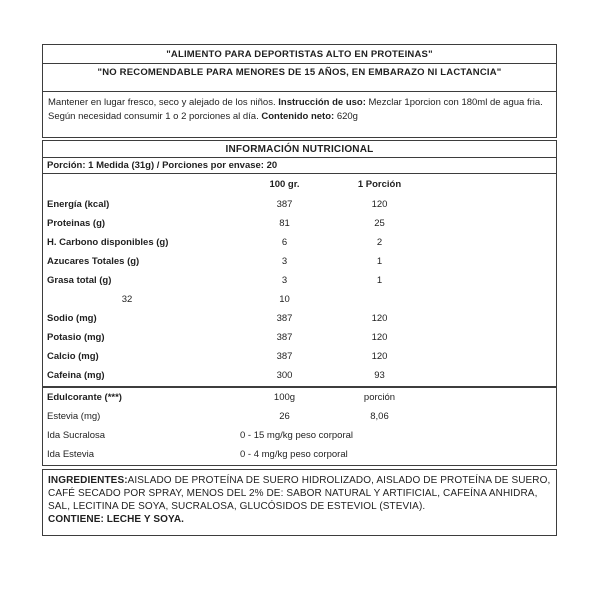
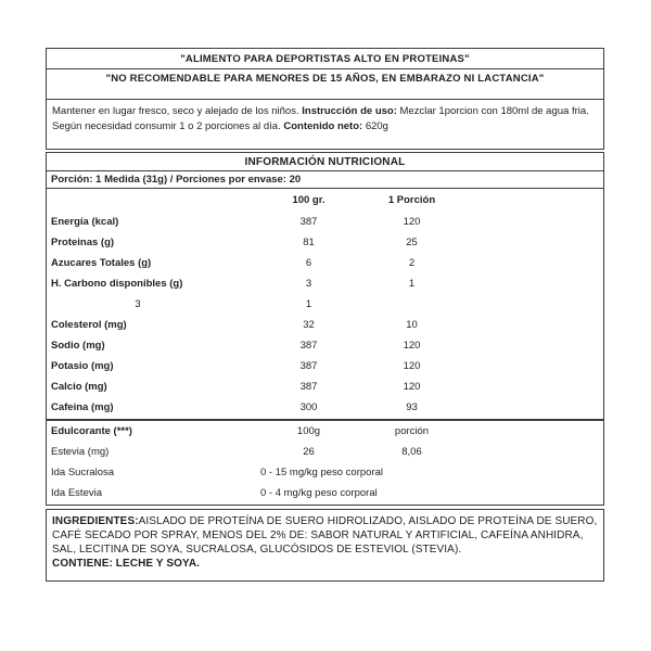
  "ALIMENTO PARA DEPORTISTAS ALTO EN PROTEINAS"
  "NO RECOMENDABLE PARA MENORES DE 15 AÑOS, EN EMBARAZO NI LACTANCIA"
  Mantener en lugar fresco, seco y alejado de los niños. Instrucción de uso: Mezclar 1porcion con 180ml de agua fria. Según necesidad consumir 1 o 2 porciones al día. Contenido neto: 620g
  INFORMACIÓN NUTRICIONAL
  Porción: 1 Medida (31g) / Porciones por envase: 20
  100 gr.
  1 Porción
  Energía (kcal)
  387
  120
  Proteinas (g)
  81
  25
- H. Carbono disponibles (g)
+ Azucares Totales (g)
  6
  2
- Azucares Totales (g)
+ H. Carbono disponibles (g)
  3
  1
- Grasa total (g)
  3
  1
+ Colesterol (mg)
  32
  10
  Sodio (mg)
  387
  120
  Potasio (mg)
  387
  120
  Calcio (mg)
  387
  120
  Cafeina (mg)
  300
  93
  Edulcorante (***)
  100g
  porción
  Estevia (mg)
  26
  8,06
  Ida Sucralosa
  0 - 15 mg/kg peso corporal
  Ida Estevia
  0 - 4 mg/kg peso corporal
  INGREDIENTES:AISLADO DE PROTEÍNA DE SUERO HIDROLIZADO, AISLADO DE PROTEÍNA DE SUERO, CAFÉ SECADO POR SPRAY, MENOS DEL 2% DE: SABOR NATURAL Y ARTIFICIAL, CAFEÍNA ANHIDRA, SAL, LECITINA DE SOYA, SUCRALOSA, GLUCÓSIDOS DE ESTEVIOL (STEVIA).
  CONTIENE: LECHE Y SOYA.
